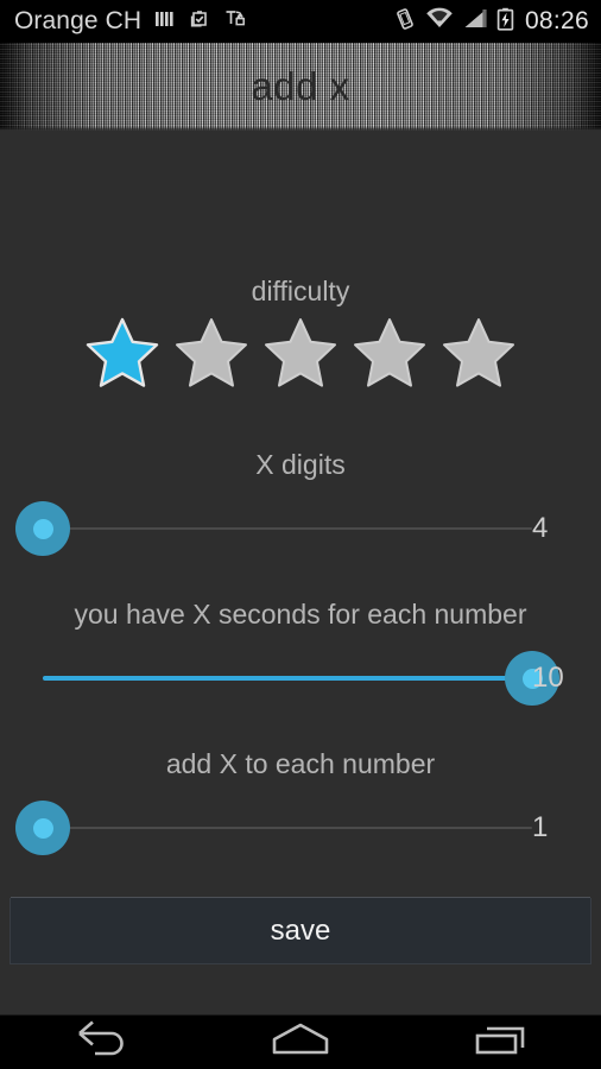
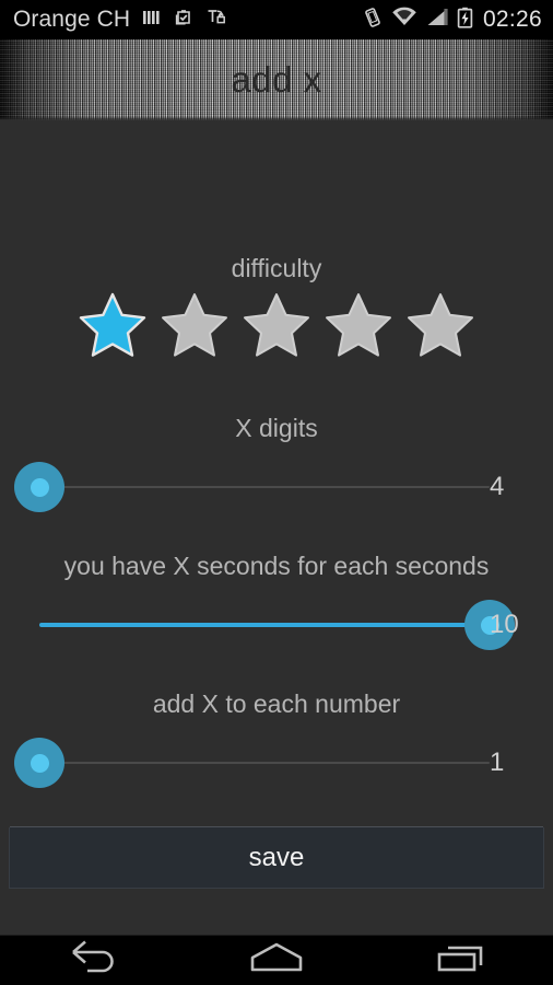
  Orange CH
- 08:26
+ 02:26
  add x
  difficulty
  X digits
  4
- you have X seconds for each number
+ you have X seconds for each seconds
  10
  add X to each number
  1
  save
